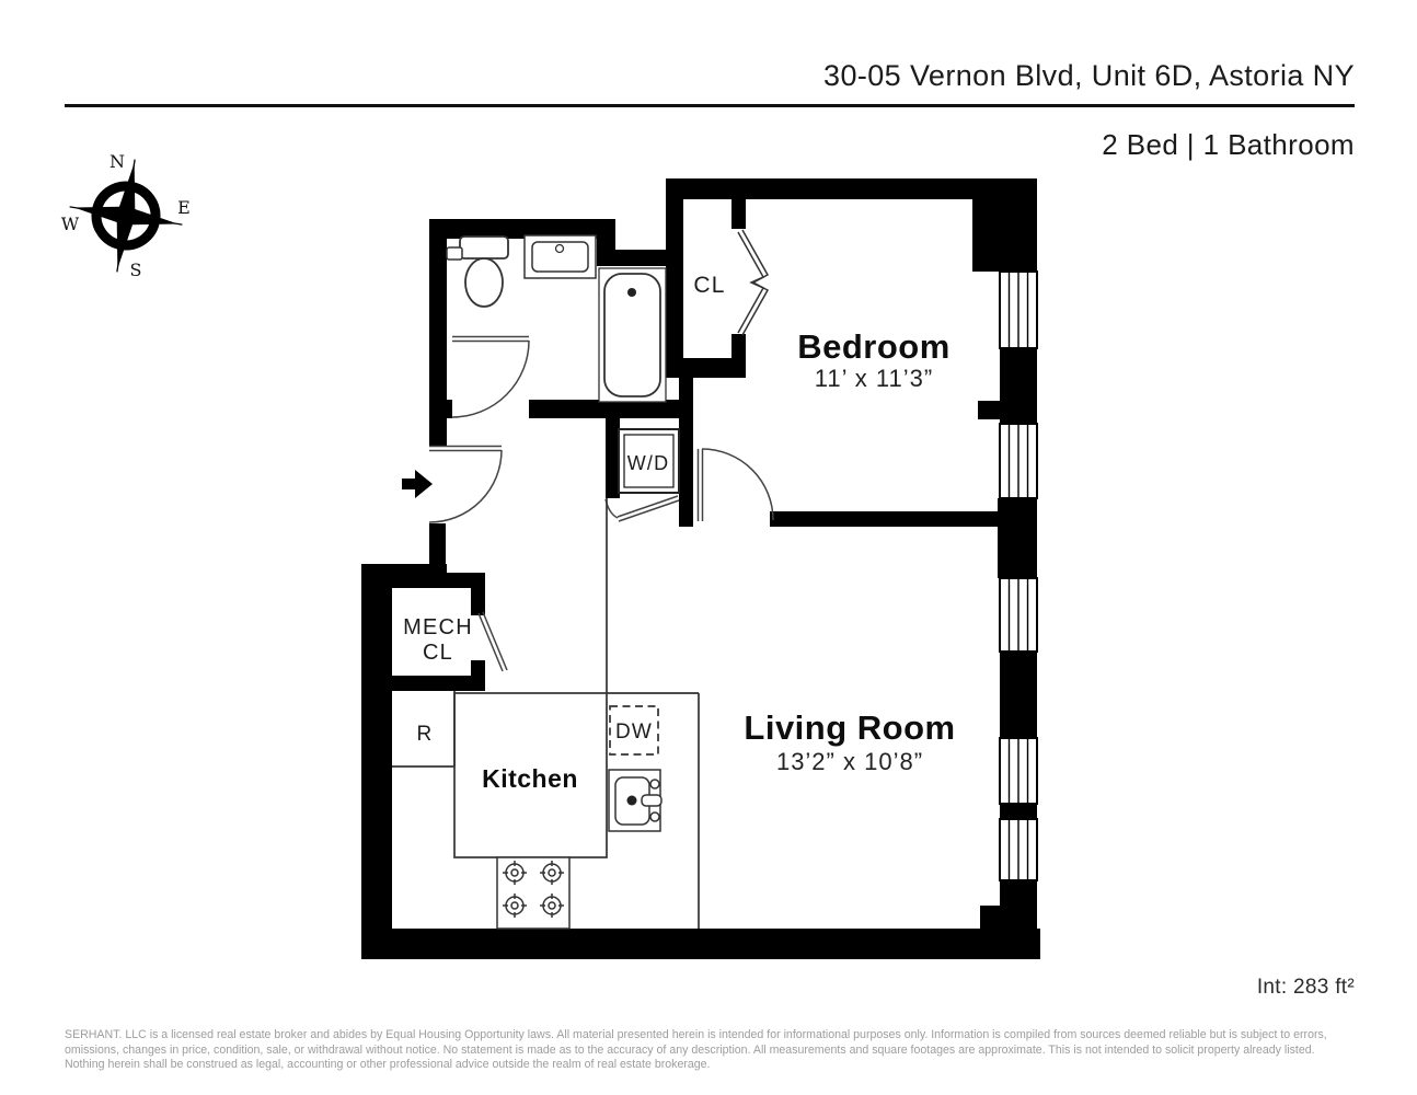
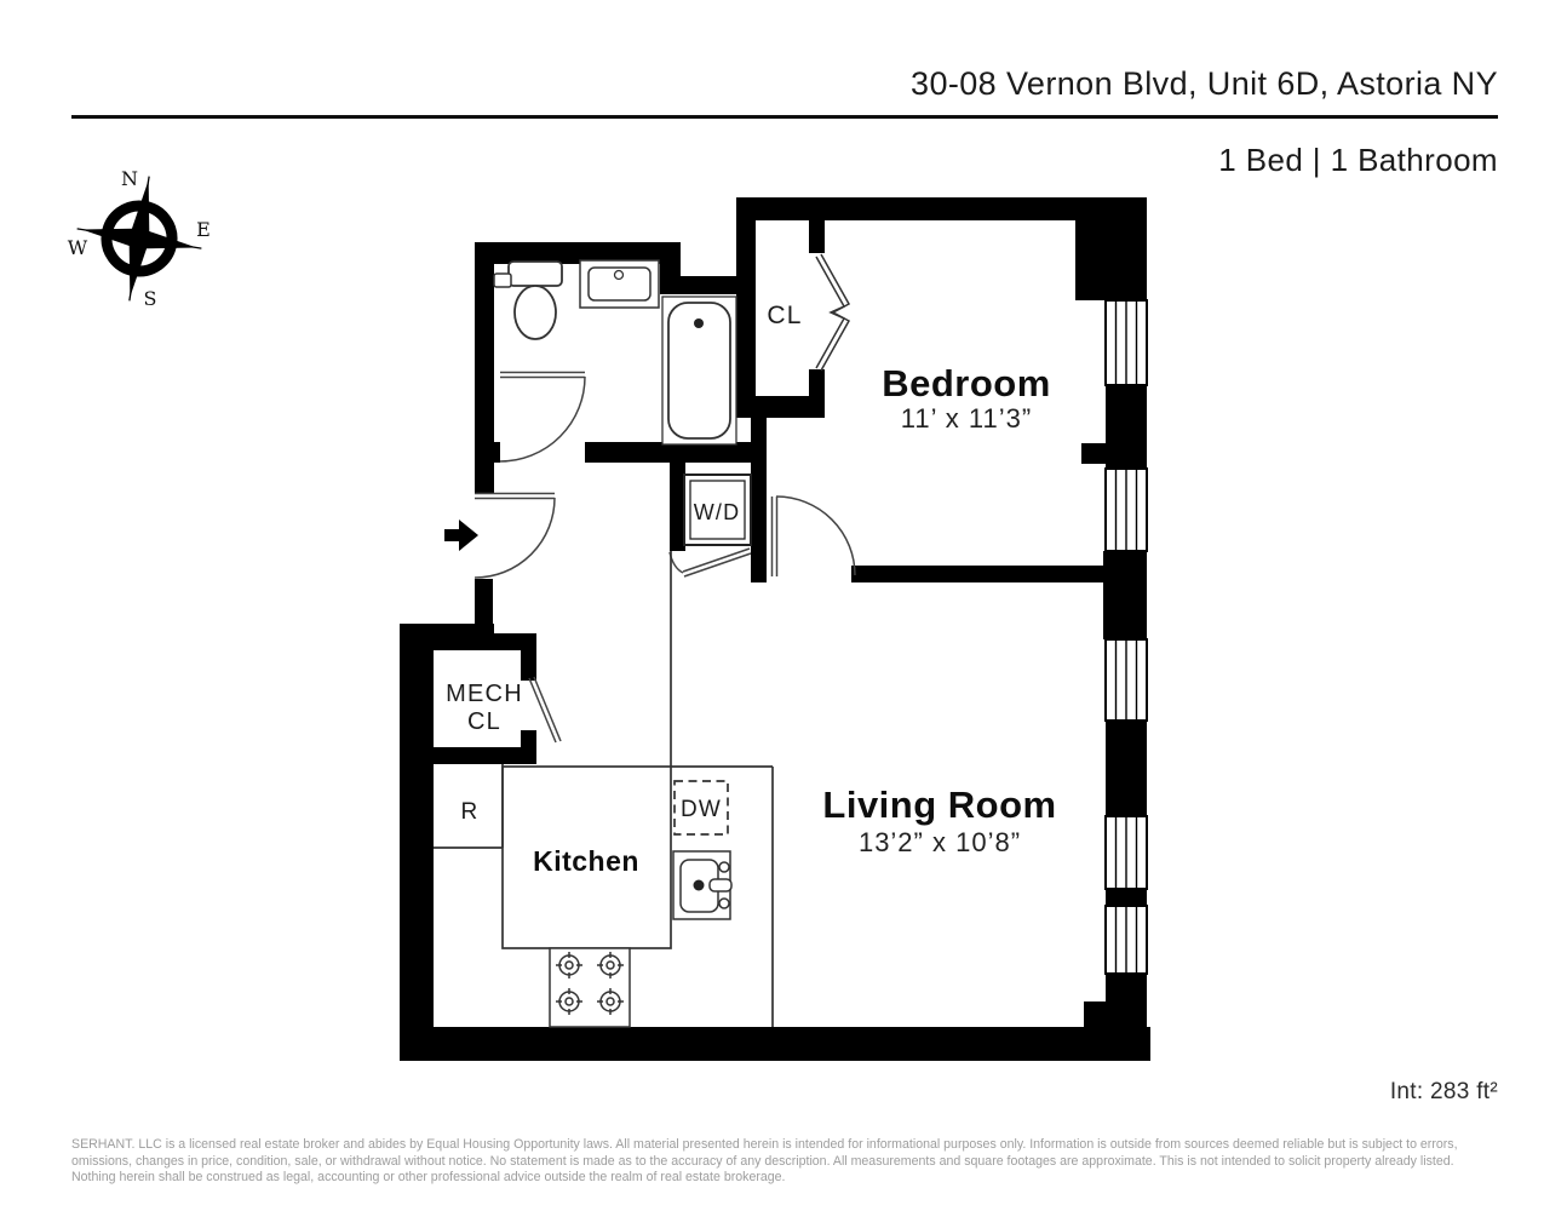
- 30-05 Vernon Blvd, Unit 6D, Astoria NY
+ 30-08 Vernon Blvd, Unit 6D, Astoria NY
- 2 Bed | 1 Bathroom
+ 1 Bed | 1 Bathroom
  Int: 283 ft²
- SERHANT. LLC is a licensed real estate broker and abides by Equal Housing Opportunity laws. All material presented herein is intended for informational purposes only. Information is compiled from sources deemed reliable but is subject to errors, omissions, changes in price, condition, sale, or withdrawal without notice. No statement is made as to the accuracy of any description. All measurements and square footages are approximate. This is not intended to solicit property already listed. Nothing herein shall be construed as legal, accounting or other professional advice outside the realm of real estate brokerage.
+ SERHANT. LLC is a licensed real estate broker and abides by Equal Housing Opportunity laws. All material presented herein is intended for informational purposes only. Information is outside from sources deemed reliable but is subject to errors, omissions, changes in price, condition, sale, or withdrawal without notice. No statement is made as to the accuracy of any description. All measurements and square footages are approximate. This is not intended to solicit property already listed. Nothing herein shall be construed as legal, accounting or other professional advice outside the realm of real estate brokerage.
  N
  E
  S
  W
  Bedroom
  11’ x 11’3”
  Living Room
  13’2” x 10’8”
  Kitchen
  MECH
  CL
  CL
  W/D
  DW
  R
